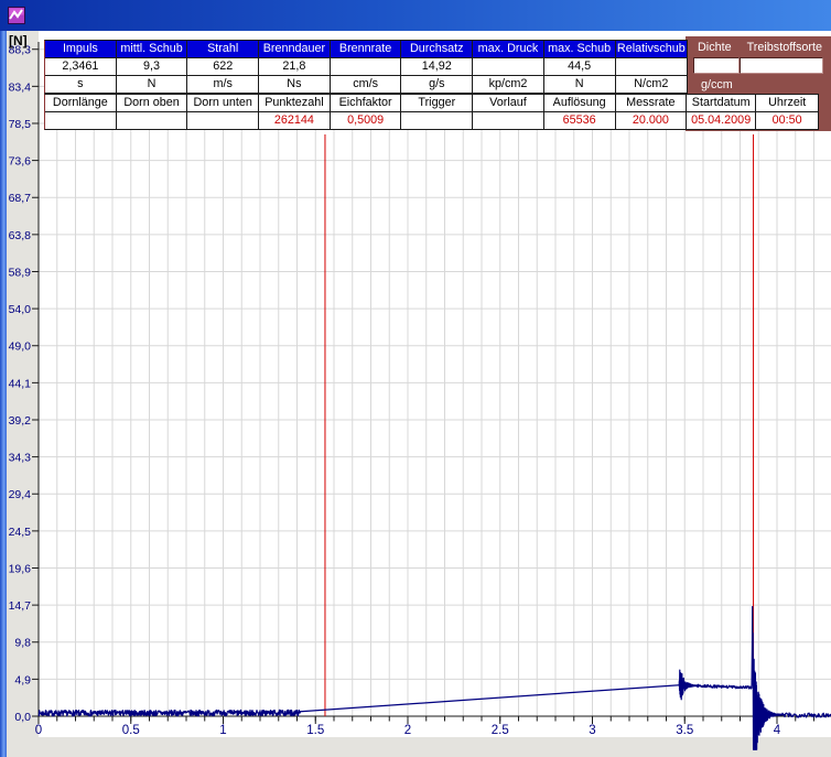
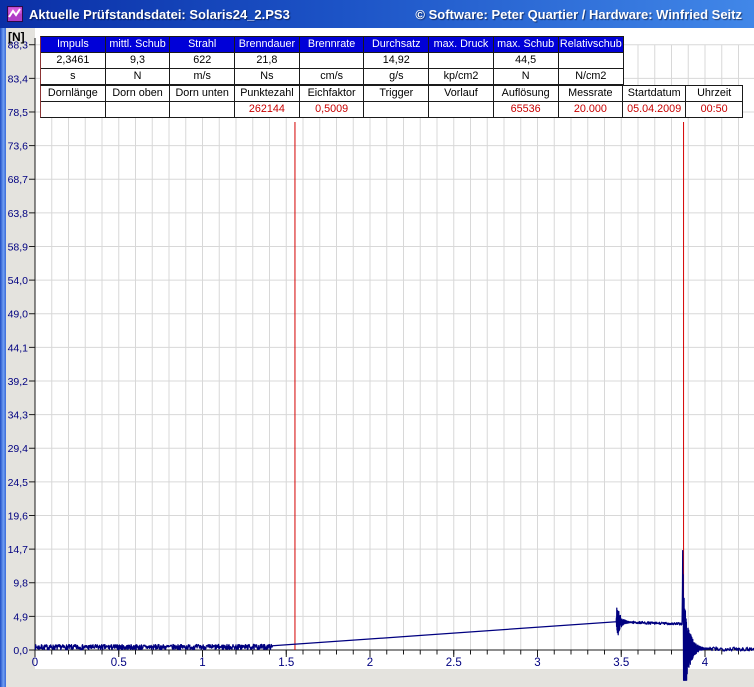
+ Aktuelle Prüfstandsdatei: Solaris24_2.PS3
+ © Software: Peter Quartier / Hardware: Winfried Seitz
  0,0
  4,9
  9,8
  14,7
  19,6
  24,5
  29,4
  34,3
  39,2
  44,1
  49,0
  54,0
  58,9
  63,8
  68,7
  73,6
  78,5
  83,4
  88,3
  [N]
  0
  0.5
  1
  1.5
  2
  2.5
  3
  3.5
  4
  Impuls
  mittl. Schub
  Strahl
  Brenndauer
  Brennrate
  Durchsatz
  max. Druck
  max. Schub
  Relativschub
  2,3461
  9,3
  622
  21,8
  14,92
  44,5
  s
  N
  m/s
  Ns
  cm/s
  g/s
  kp/cm2
  N
  N/cm2
- Dichte
- Treibstoffsorte
- g/ccm
  Dornlänge
  Dorn oben
  Dorn unten
  Punktezahl
  Eichfaktor
  Trigger
  Vorlauf
  Auflösung
  Messrate
  Startdatum
  Uhrzeit
  262144
  0,5009
  65536
  20.000
  05.04.2009
  00:50
